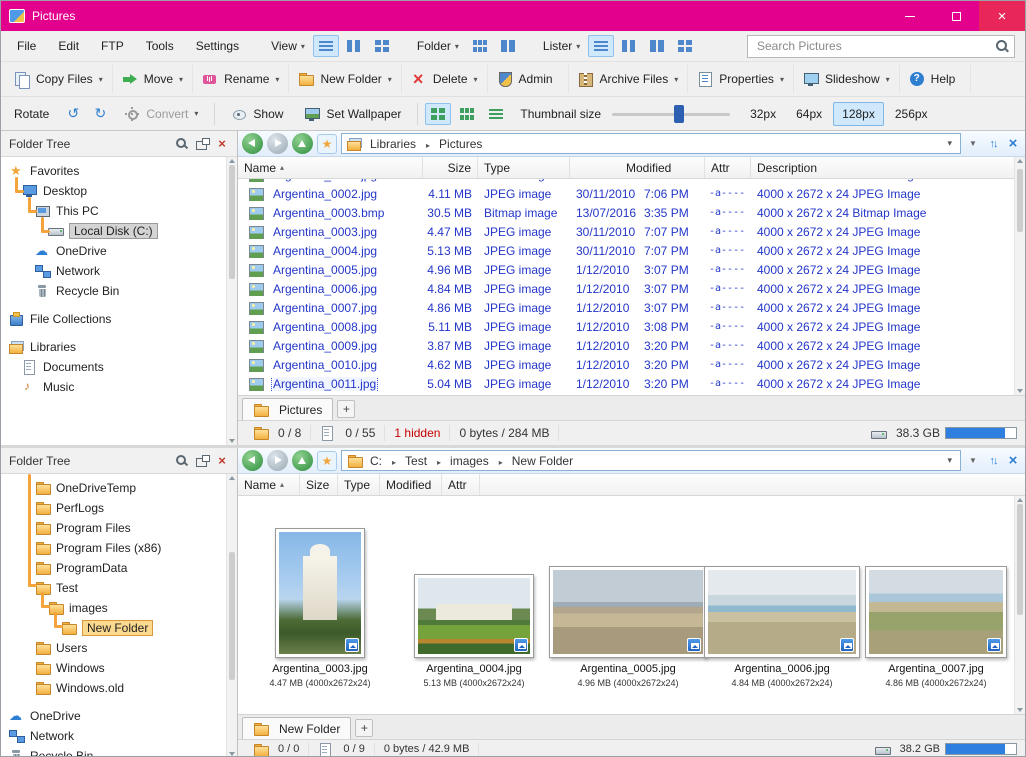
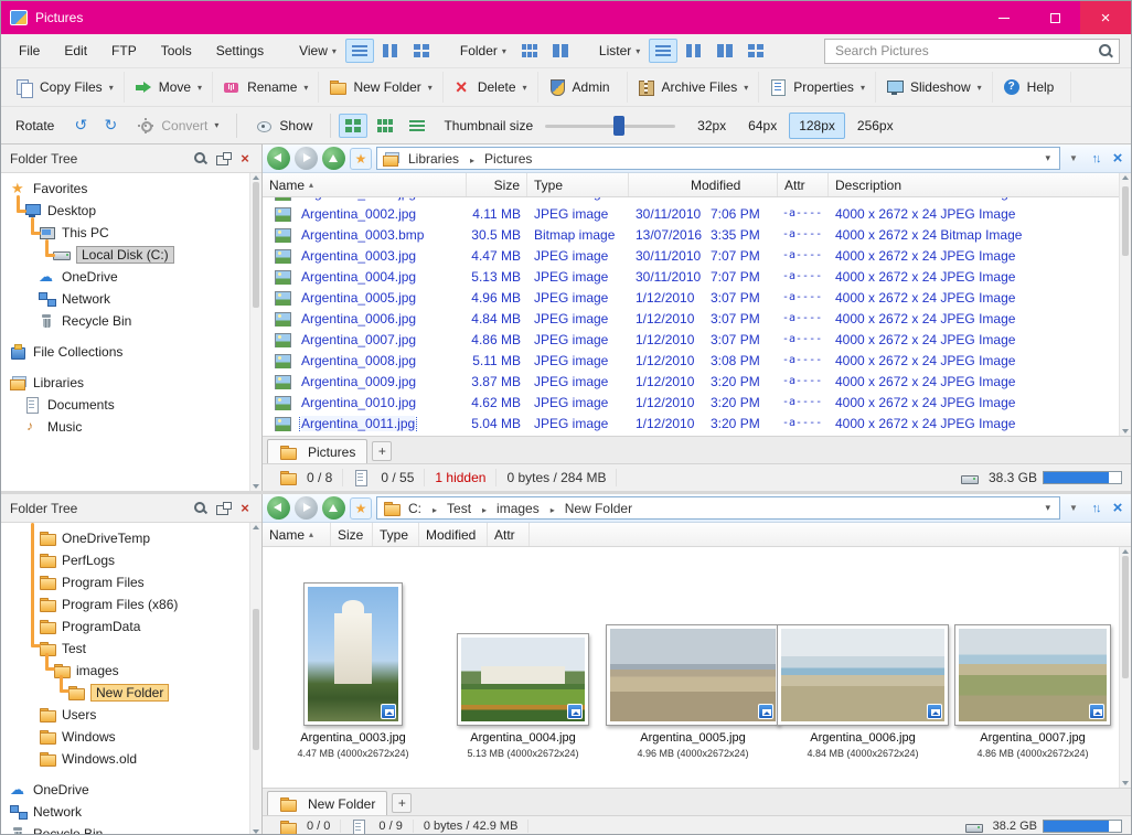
  Pictures
  ×
  File
  Edit
  FTP
  Tools
  Settings
  View
  Folder
  Lister
  Search Pictures
  Copy Files
  ▾
  Move
  ▾
  Rename
  ▾
  New Folder
  ▾
  Delete
  ▾
  Admin
  Archive Files
  ▾
  Properties
  ▾
  Slideshow
  ▾
  Help
  Rotate
  ↺
  ↻
  Convert
  ▾
  Show
- Set Wallpaper
  Thumbnail size
  32px
  64px
  128px
  256px
  Folder Tree
  ×
  Favorites
  Desktop
  This PC
  Local Disk (C:)
  OneDrive
  Network
  Recycle Bin
  File Collections
  Libraries
  Documents
  Music
  Libraries
  Pictures
  ▾
  ▼
  ↑↓
  ×
  Name
  ▴
  Size
  Type
  Modified
  Attr
  Description
  Argentina_0002.jpg
  4.11 MB
  JPEG image
  30/11/2010
  7:06 PM
  -a----
  4000 x 2672 x 24 JPEG Image
  Argentina_0003.bmp
  30.5 MB
  Bitmap image
  13/07/2016
  3:35 PM
  -a----
  4000 x 2672 x 24 Bitmap Image
  Argentina_0003.jpg
  4.47 MB
  JPEG image
  30/11/2010
  7:07 PM
  -a----
  4000 x 2672 x 24 JPEG Image
  Argentina_0004.jpg
  5.13 MB
  JPEG image
  30/11/2010
  7:07 PM
  -a----
  4000 x 2672 x 24 JPEG Image
  Argentina_0005.jpg
  4.96 MB
  JPEG image
  1/12/2010
  3:07 PM
  -a----
  4000 x 2672 x 24 JPEG Image
  Argentina_0006.jpg
  4.84 MB
  JPEG image
  1/12/2010
  3:07 PM
  -a----
  4000 x 2672 x 24 JPEG Image
  Argentina_0007.jpg
  4.86 MB
  JPEG image
  1/12/2010
  3:07 PM
  -a----
  4000 x 2672 x 24 JPEG Image
  Argentina_0008.jpg
  5.11 MB
  JPEG image
  1/12/2010
  3:08 PM
  -a----
  4000 x 2672 x 24 JPEG Image
  Argentina_0009.jpg
  3.87 MB
  JPEG image
  1/12/2010
  3:20 PM
  -a----
  4000 x 2672 x 24 JPEG Image
  Argentina_0010.jpg
  4.62 MB
  JPEG image
  1/12/2010
  3:20 PM
  -a----
  4000 x 2672 x 24 JPEG Image
  Argentina_0011.jpg
  5.04 MB
  JPEG image
  1/12/2010
  3:20 PM
  -a----
  4000 x 2672 x 24 JPEG Image
  Pictures
  +
  0 / 8
  0 / 55
  1 hidden
  0 bytes / 284 MB
  38.3 GB
  Folder Tree
  ×
  OneDriveTemp
  PerfLogs
  Program Files
  Program Files (x86)
  ProgramData
  Test
  images
  New Folder
  Users
  Windows
  Windows.old
  OneDrive
  Network
  C:
  Test
  images
  New Folder
  ▾
  ▼
  ↑↓
  ×
  Name
  ▴
  Size
  Type
  Modified
  Attr
  Argentina_0003.jpg
  4.47 MB (4000x2672x24)
  Argentina_0004.jpg
  5.13 MB (4000x2672x24)
  Argentina_0005.jpg
  4.96 MB (4000x2672x24)
  Argentina_0006.jpg
  4.84 MB (4000x2672x24)
  Argentina_0007.jpg
  4.86 MB (4000x2672x24)
  New Folder
  +
  0 / 0
  0 / 9
  0 bytes / 42.9 MB
  38.2 GB
